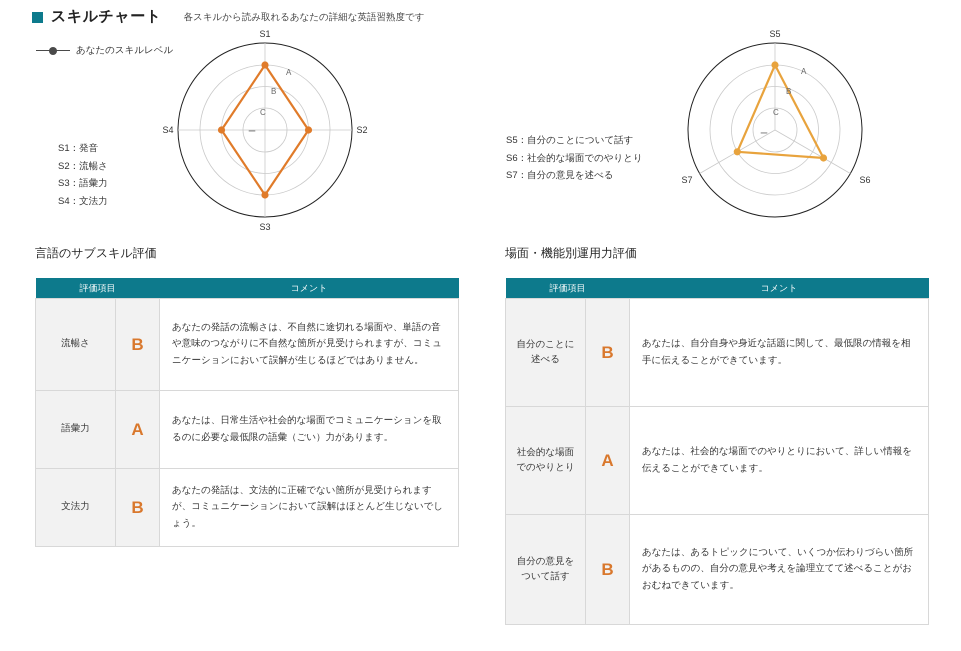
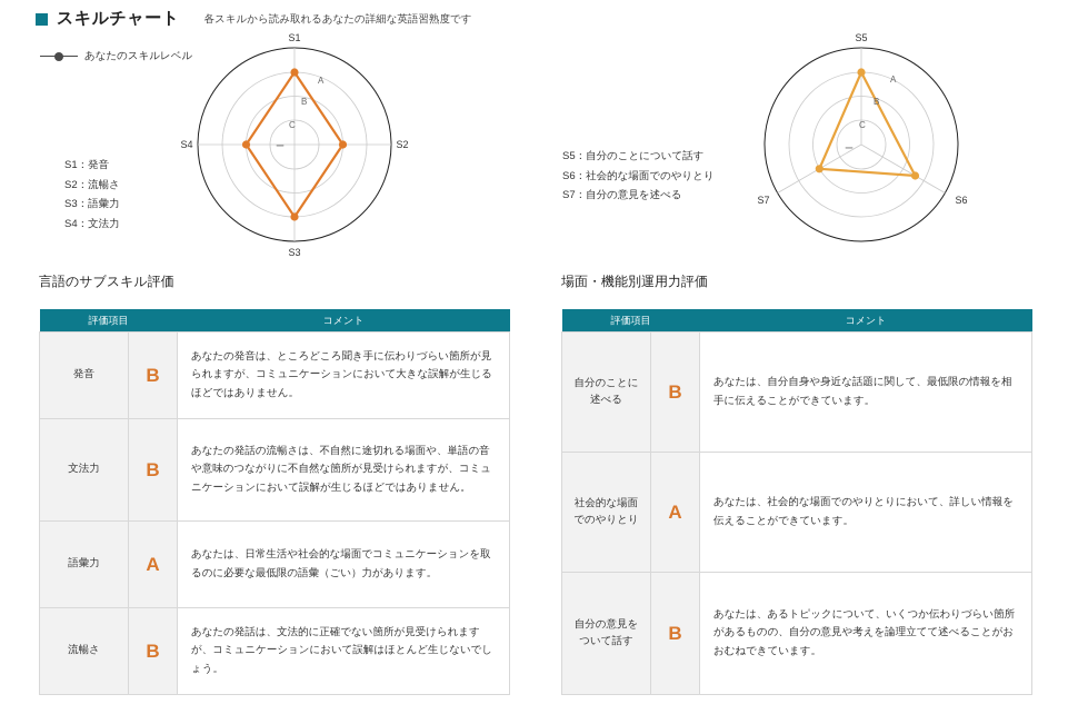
  スキルチャート
  各スキルから読み取れるあなたの詳細な英語習熟度です
  あなたのスキルレベル
  A
  B
  C
  ー
  S1
  S2
  S3
  S4
  S1：発音
  S2：流暢さ
  S3：語彙力
  S4：文法力
  A
  B
  C
  ー
  S5
  S6
  S7
  S5：自分のことについて話す
  S6：社会的な場面でのやりとり
  S7：自分の意見を述べる
  言語のサブスキル評価
  場面・機能別運用力評価
  評価項目	コメント
+ 発音	B	あなたの発音は、ところどころ聞き手に伝わりづらい箇所が見られますが、コミュニケーションにおいて大きな誤解が生じるほどではありません。
- 流暢さ	B	あなたの発話の流暢さは、不自然に途切れる場面や、単語の音や意味のつながりに不自然な箇所が見受けられますが、コミュニケーションにおいて誤解が生じるほどではありません。
+ 文法力	B	あなたの発話の流暢さは、不自然に途切れる場面や、単語の音や意味のつながりに不自然な箇所が見受けられますが、コミュニケーションにおいて誤解が生じるほどではありません。
  語彙力	A	あなたは、日常生活や社会的な場面でコミュニケーションを取るのに必要な最低限の語彙（ごい）力があります。
- 文法力	B	あなたの発話は、文法的に正確でない箇所が見受けられますが、コミュニケーションにおいて誤解はほとんど生じないでしょう。
+ 流暢さ	B	あなたの発話は、文法的に正確でない箇所が見受けられますが、コミュニケーションにおいて誤解はほとんど生じないでしょう。
  評価項目	コメント
  自分のことに 述べる	B	あなたは、自分自身や身近な話題に関して、最低限の情報を相手に伝えることができています。
  社会的な場面 でのやりとり	A	あなたは、社会的な場面でのやりとりにおいて、詳しい情報を伝えることができています。
  自分の意見を ついて話す	B	あなたは、あるトピックについて、いくつか伝わりづらい箇所があるものの、自分の意見や考えを論理立てて述べることがおおむねできています。
